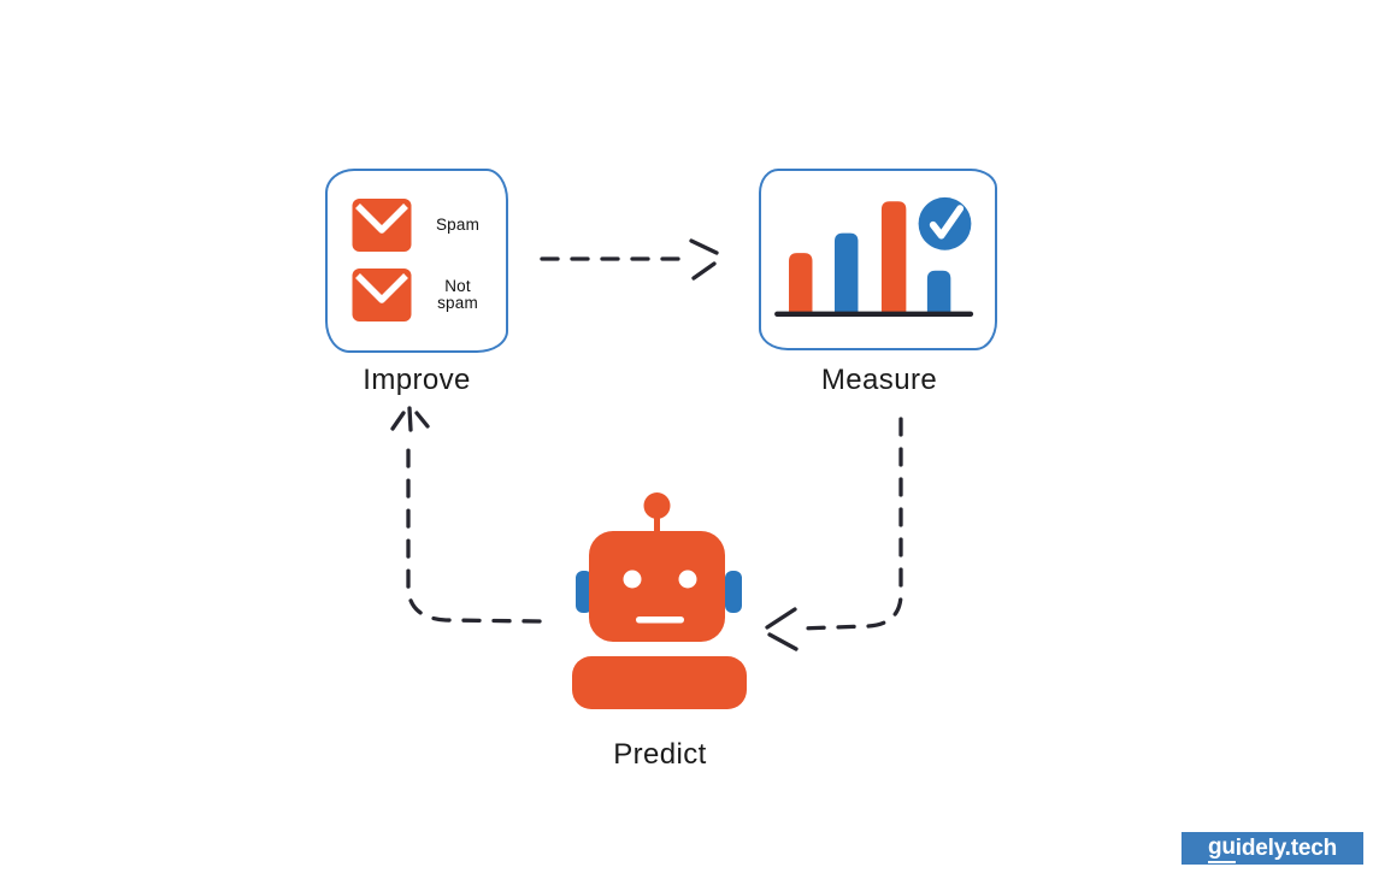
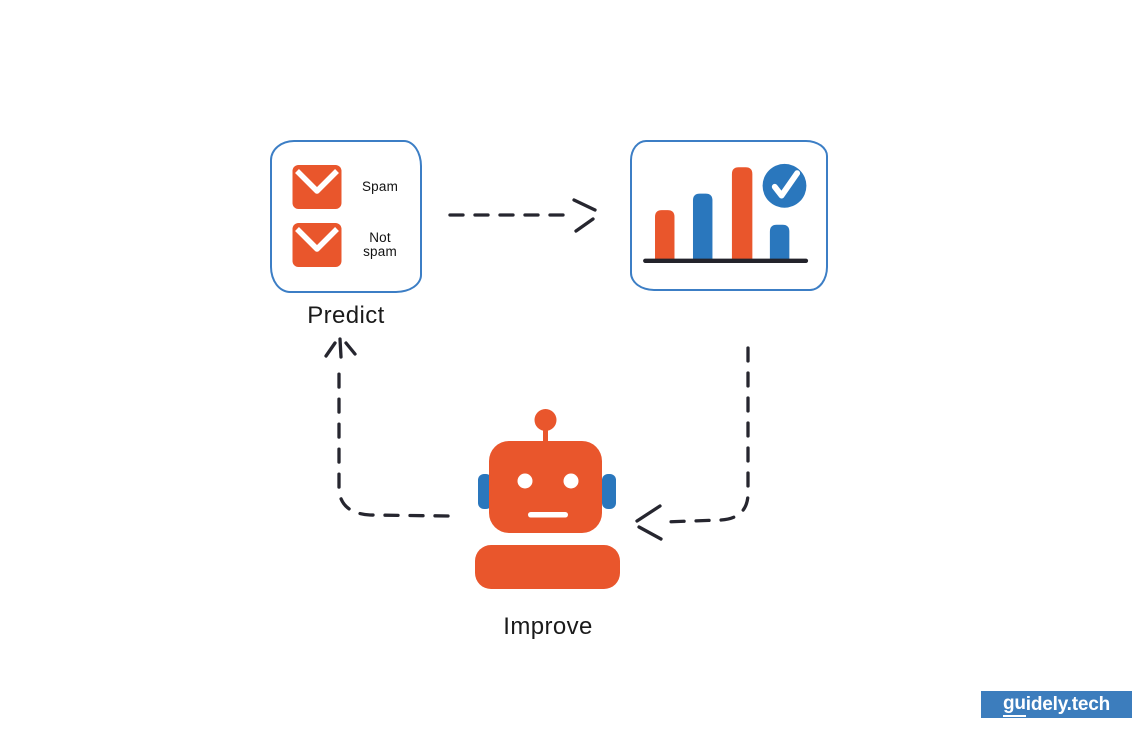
  Spam
  Not spam
- Improve
+ Predict
- Measure
- Predict
+ Improve
  gu
  idely.tech
